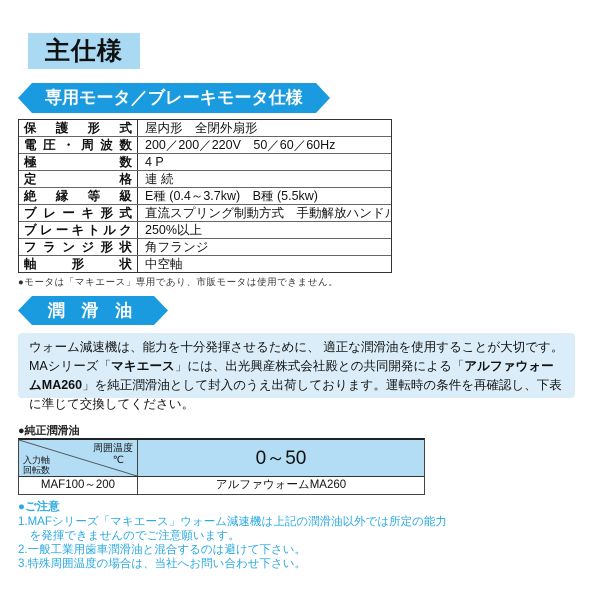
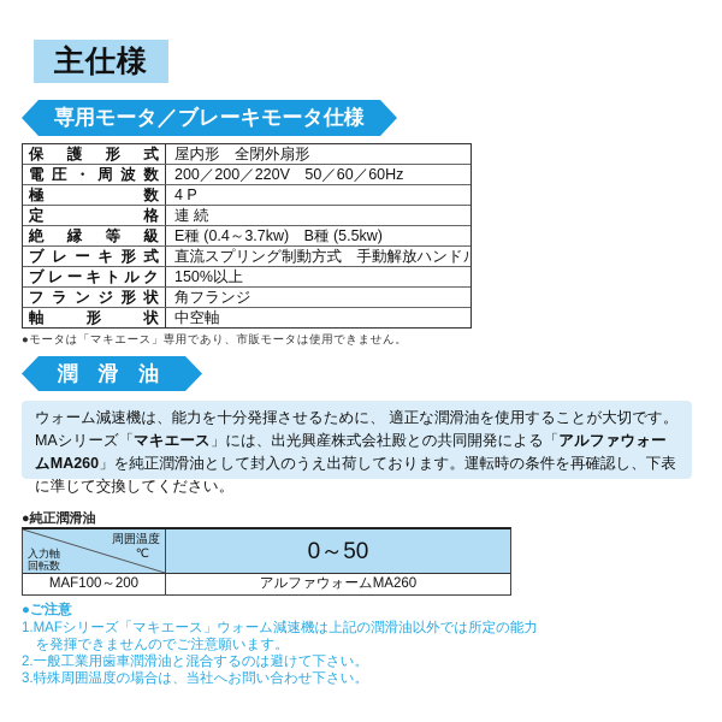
  主仕様
  専用モータ／ブレーキモータ仕様
  保護形式
  屋内形 全閉外扇形
  電圧・周波数
  200／200／220V 50／60／60Hz
  極数
  4 P
  定格
  連 続
  絶縁等級
  E種 (0.4～3.7kw) B種 (5.5kw)
  ブレーキ形式
  直流スプリング制動方式 手動解放ハンド
  ブレーキトルク
- 250%以上
+ 150%以上
  フランジ形状
  角フランジ
  軸形状
  中空軸
  ●モータは「マキエース」専用であり、市販モータは使用できません。
  潤 滑 油
  ウォーム減速機は、能力を十分発揮させるために、 適正な潤滑油を使用することが大切です。
  MAシリーズ「マキエース」には、出光興産株式会社殿との共同開発による「アルファウォームMA260」を純正潤滑油として封入のうえ出荷しております。運転時の条件を再確認し、下表に準じて交換してください。
  ●純正潤滑油
  周囲温度
  ℃
  入力軸
  回転数
  0～50
  MAF100～200
  アルファウォームMA260
  ●ご注意
  1.MAFシリーズ「マキエース」ウォーム減速機は上記の潤滑油以外では所定の能力
  を発揮できませんのでご注意願います。
  2.一般工業用歯車潤滑油と混合するのは避けて下さい。
  3.特殊周囲温度の場合は、当社へお問い合わせ下さい。
